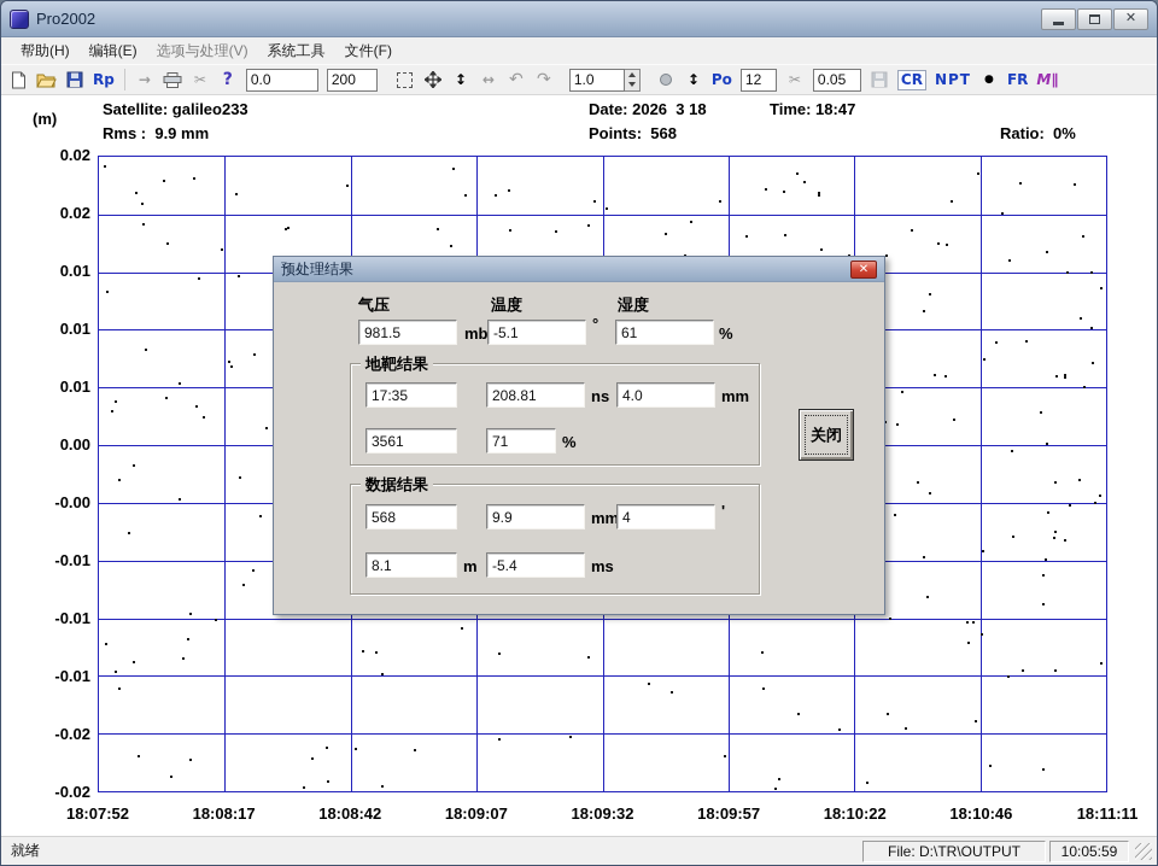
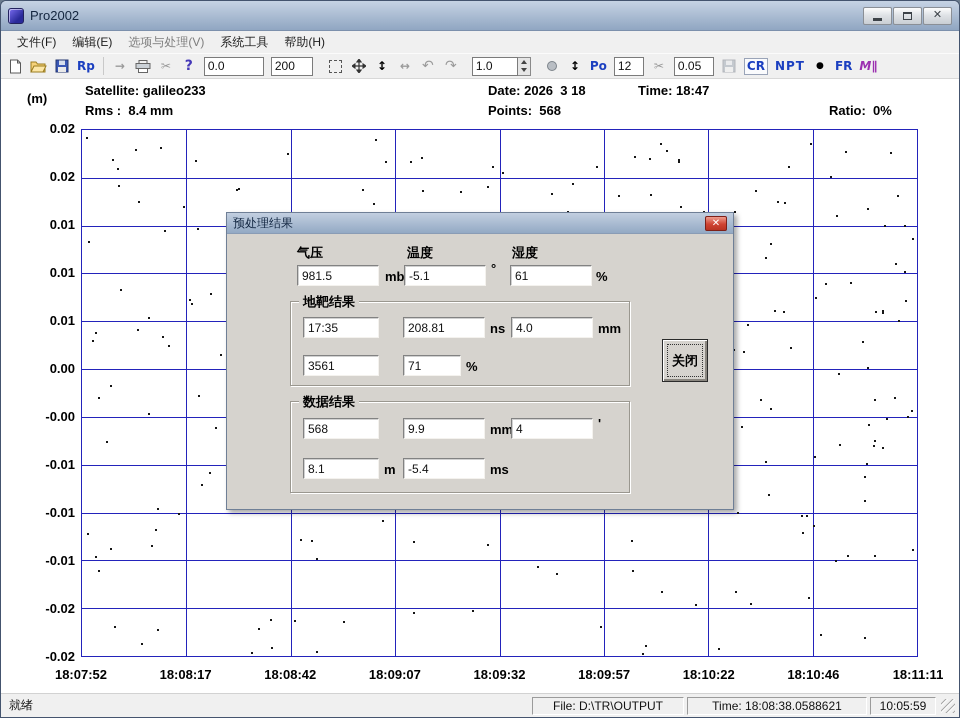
  Pro2002
  ✕
- 帮助(H)
+ 文件(F)
  编辑(E)
  选项与处理(V)
  系统工具
- 文件(F)
+ 帮助(H)
  Rp
  →
  ✂
  ?
  0.0
  200
  ↕
  ↔
  ↶
  ↷
  1.0
  ↕
  Po
  12
  ✂
  0.05
  CR
  NPT
  ●
  FR
  M∥
  Satellite: galileo233
  Date: 2026 3 18
  Time: 18:47
- Rms : 9.9 mm
+ Rms : 8.4 mm
  Points: 568
  Ratio: 0%
  (m)
  预处理结果
  ✕
  气压
  温度
  湿度
  981.5
  mb
  -5.1
  °
  61
  %
  地靶结果
  17:35
  208.81
  ns
  4.0
  mm
  3561
  71
  %
  关闭
  数据结果
  568
  9.9
  mm
  4
  '
  8.1
  m
  -5.4
  ms
  0.02
  0.02
  0.01
  0.01
  0.01
  0.00
  -0.00
  -0.01
  -0.01
  -0.01
  -0.02
  -0.02
  18:07:52
  18:08:17
  18:08:42
  18:09:07
  18:09:32
  18:09:57
  18:10:22
  18:10:46
  18:11:11
  就绪
  File: D:\TR\OUTPUT
+ Time: 18:08:38.0588621
  10:05:59
